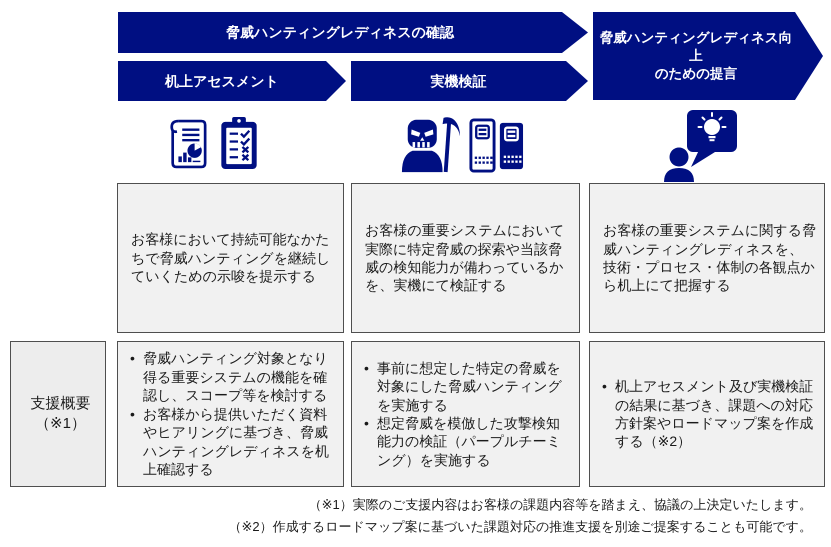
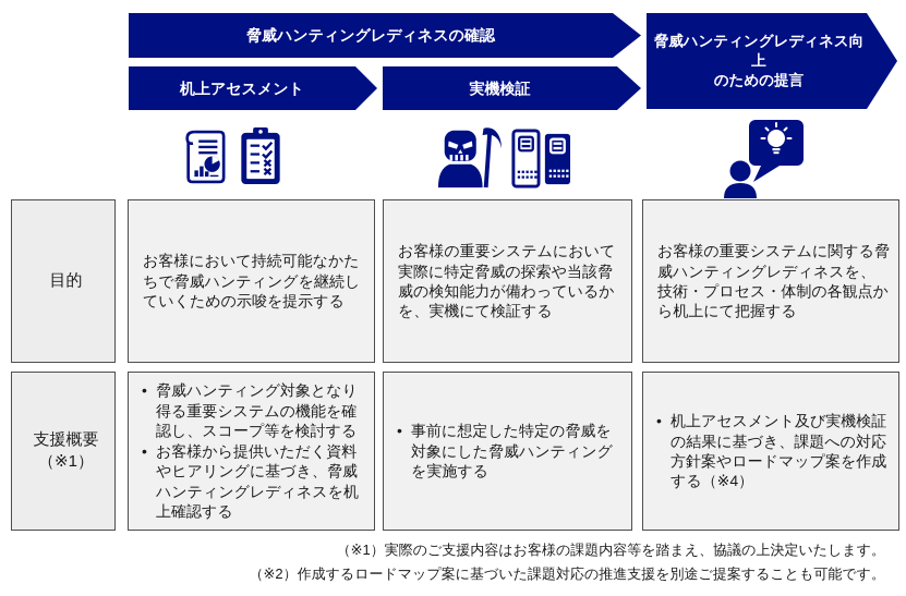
  脅威ハンティングレディネスの確認
  机上アセスメント
  実機検証
  脅威ハンティングレディネス向上
  のための提言
+ 目的
  お客様において持続可能なかたちで脅威ハンティングを継続していくための示唆を提示する
  お客様の重要システムにおいて実際に特定脅威の探索や当該脅威の検知能力が備わっているかを、実機にて検証する
  お客様の重要システムに関する脅威ハンティングレディネスを、技術・プロセス・体制の各観点から机上にて把握する
  支援概要
  （※1）
  脅威ハンティング対象となり得る重要システムの機能を確認し、スコープ等を検討する
  お客様から提供いただく資料やヒアリングに基づき、脅威ハンティングレディネスを机上確認する
  事前に想定した特定の脅威を対象にした脅威ハンティングを実施する
- 想定脅威を模倣した攻撃検知能力の検証（パープルチーミング）を実施する
- 机上アセスメント及び実機検証の結果に基づき、課題への対応方針案やロードマップ案を作成する（※2）
+ 机上アセスメント及び実機検証の結果に基づき、課題への対応方針案やロードマップ案を作成する（※4）
  （※1）実際のご支援内容はお客様の課題内容等を踏まえ、協議の上決定いたします。
  （※2）作成するロードマップ案に基づいた課題対応の推進支援を別途ご提案することも可能です。
